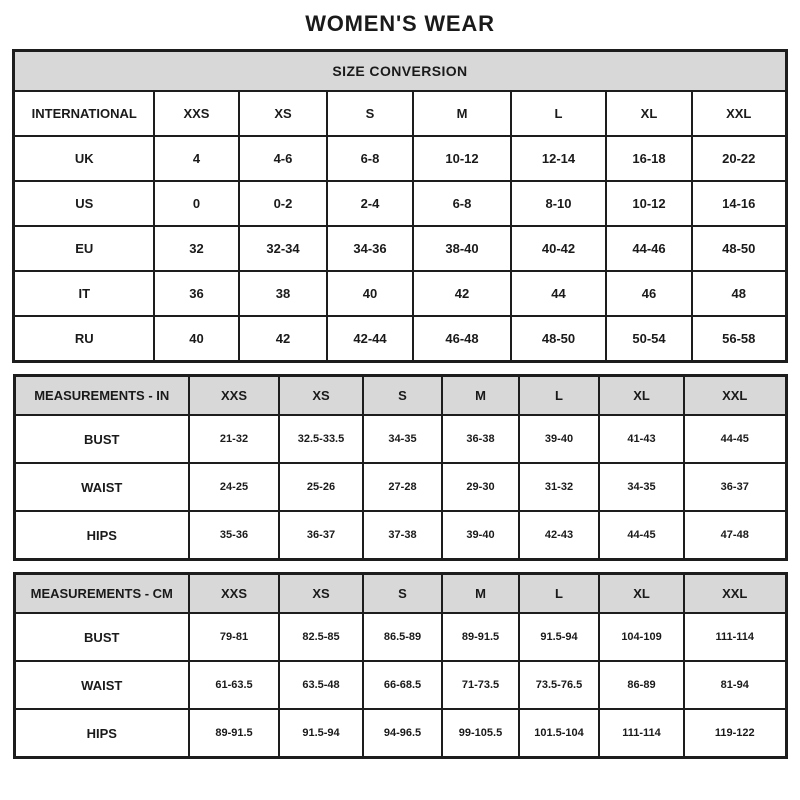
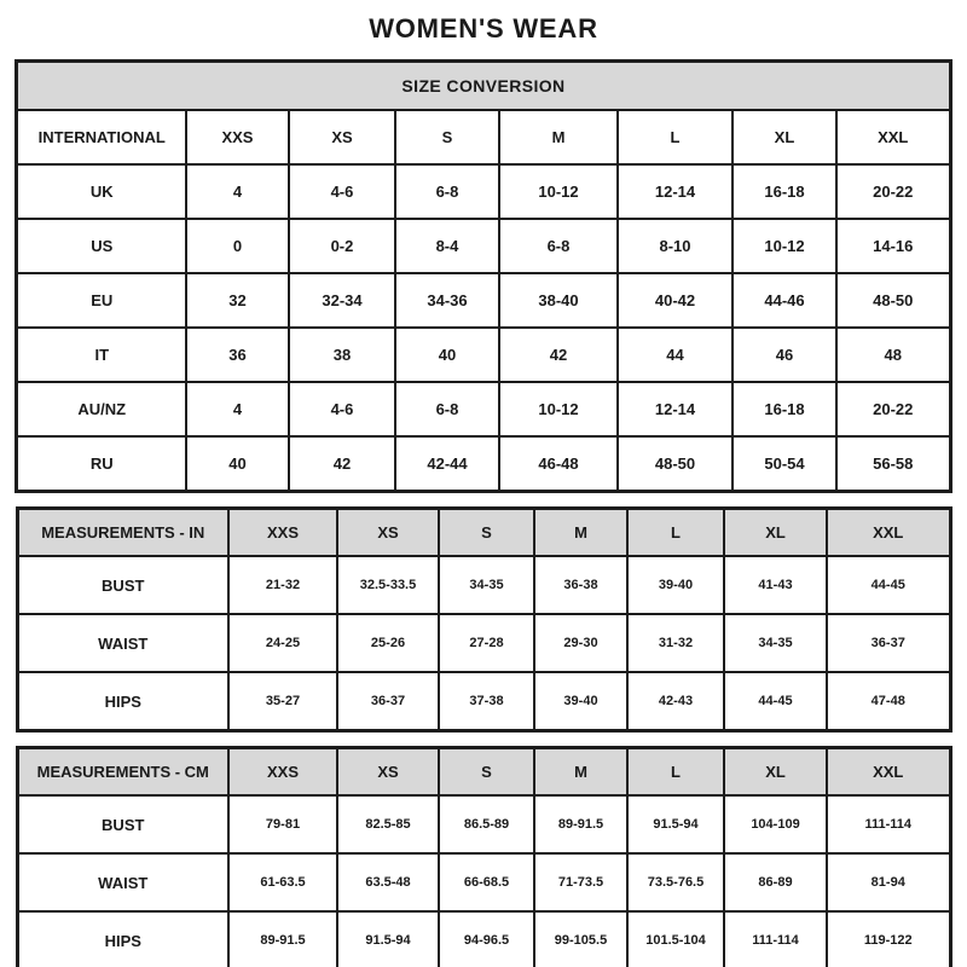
  WOMEN'S WEAR
  SIZE CONVERSION
  INTERNATIONAL	XXS	XS	S	M	L	XL	XXL
  UK	4	4-6	6-8	10-12	12-14	16-18	20-22
- US	0	0-2	2-4	6-8	8-10	10-12	14-16
+ US	0	0-2	8-4	6-8	8-10	10-12	14-16
  EU	32	32-34	34-36	38-40	40-42	44-46	48-50
  IT	36	38	40	42	44	46	48
+ AU/NZ	4	4-6	6-8	10-12	12-14	16-18	20-22
  RU	40	42	42-44	46-48	48-50	50-54	56-58
  MEASUREMENTS - IN	XXS	XS	S	M	L	XL	XXL
  BUST	21-32	32.5-33.5	34-35	36-38	39-40	41-43	44-45
  WAIST	24-25	25-26	27-28	29-30	31-32	34-35	36-37
- HIPS	35-36	36-37	37-38	39-40	42-43	44-45	47-48
+ HIPS	35-27	36-37	37-38	39-40	42-43	44-45	47-48
  MEASUREMENTS - CM	XXS	XS	S	M	L	XL	XXL
  BUST	79-81	82.5-85	86.5-89	89-91.5	91.5-94	104-109	111-114
  WAIST	61-63.5	63.5-48	66-68.5	71-73.5	73.5-76.5	86-89	81-94
  HIPS	89-91.5	91.5-94	94-96.5	99-105.5	101.5-104	111-114	119-122
